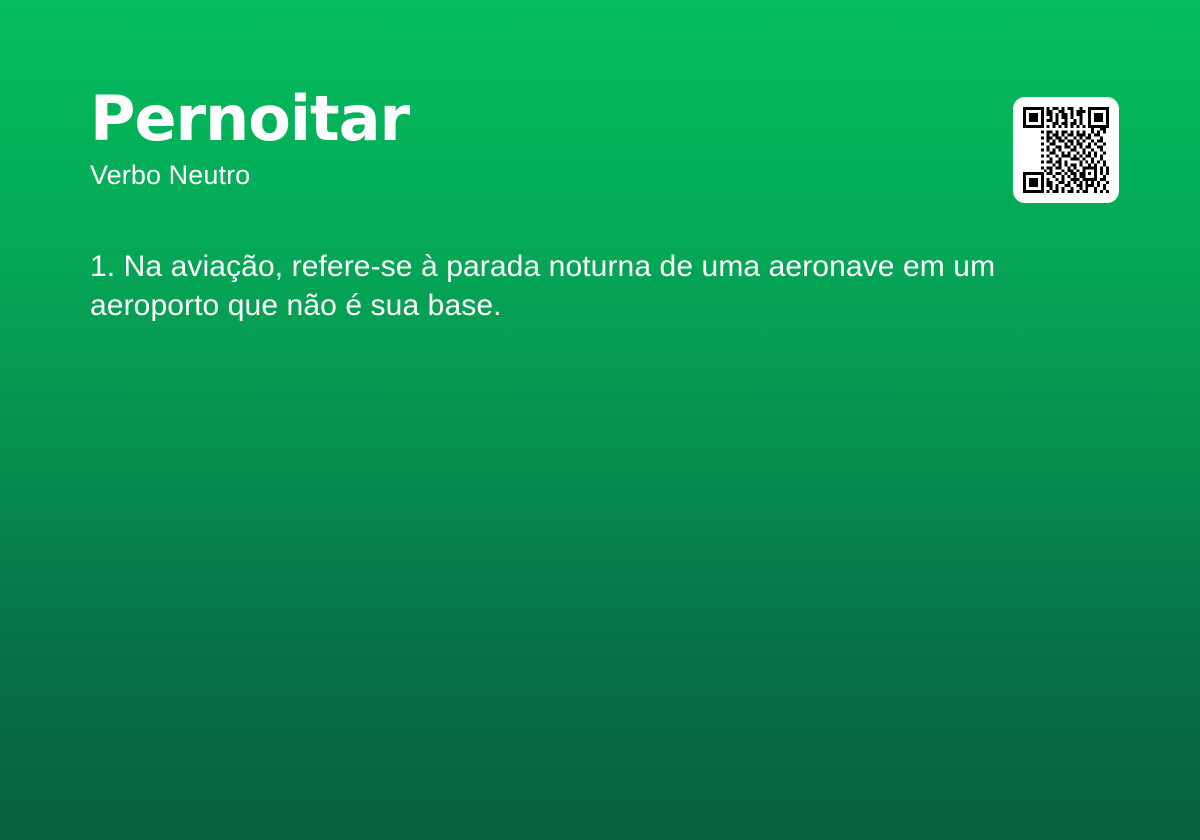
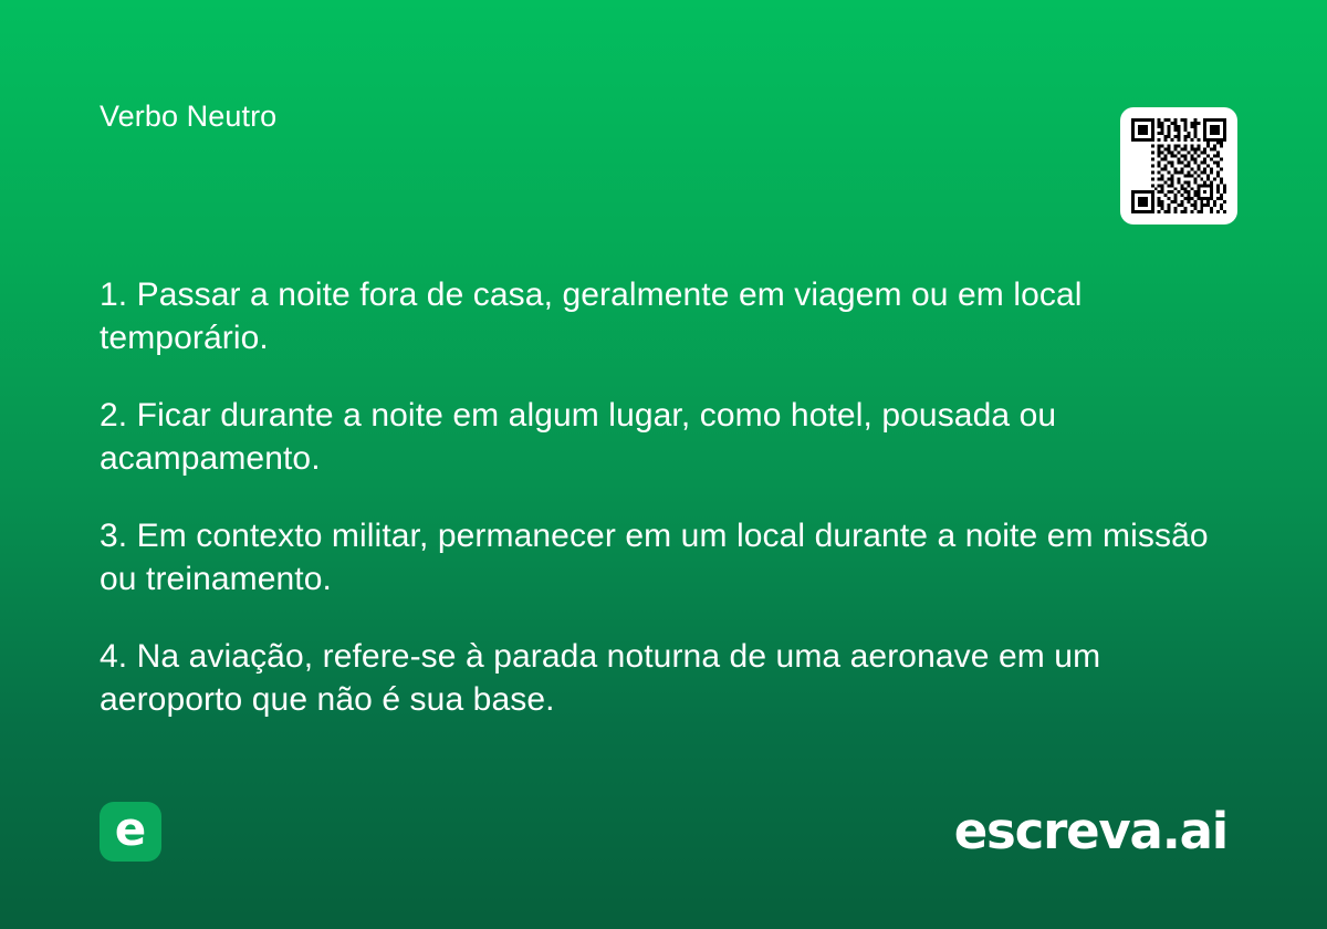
- Pernoitar
  Verbo Neutro
+ 1. Passar a noite fora de casa, geralmente em viagem ou em local temporário.
+ 2. Ficar durante a noite em algum lugar, como hotel, pousada ou acampamento.
+ 3. Em contexto militar, permanecer em um local durante a noite em missão ou treinamento.
- 1. Na aviação, refere-se à parada noturna de uma aeronave em um aeroporto que não é sua base.
+ 4. Na aviação, refere-se à parada noturna de uma aeronave em um aeroporto que não é sua base.
+ e
+ escreva.ai
